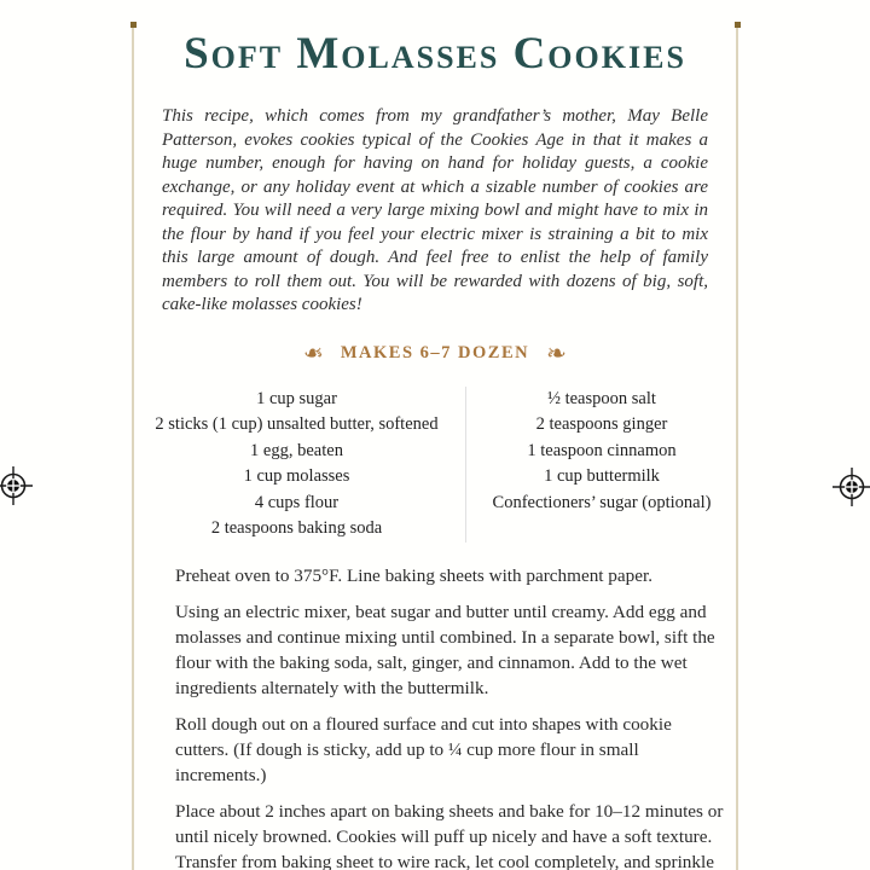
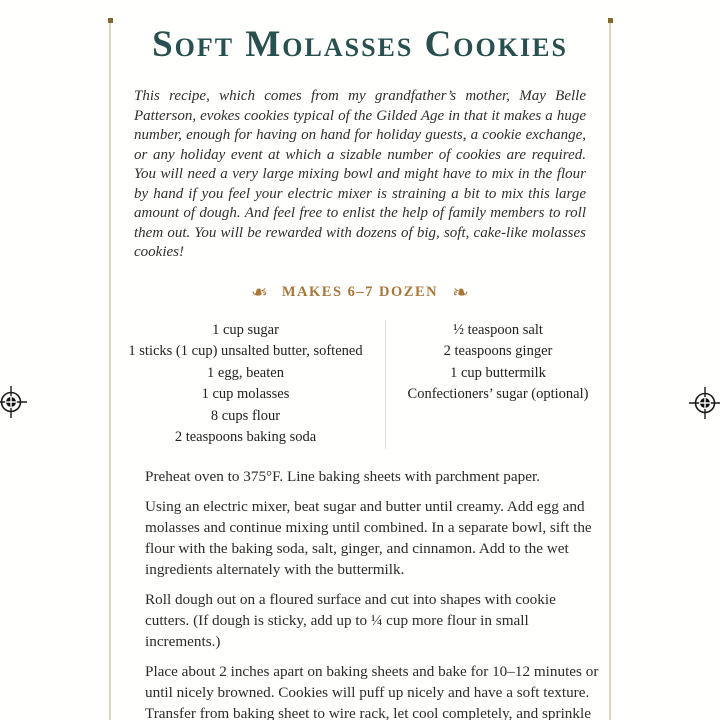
  Soft Molasses Cookies
- This recipe, which comes from my grandfather’s mother, May Belle Patterson, evokes cookies typical of the Cookies Age in that it makes a huge number, enough for having on hand for holiday guests, a cookie exchange, or any holiday event at which a sizable number of cookies are required. You will need a very large mixing bowl and might have to mix in the flour by hand if you feel your electric mixer is straining a bit to mix this large amount of dough. And feel free to enlist the help of family members to roll them out. You will be rewarded with dozens of big, soft, cake-like molasses cookies!
+ This recipe, which comes from my grandfather’s mother, May Belle Patterson, evokes cookies typical of the Gilded Age in that it makes a huge number, enough for having on hand for holiday guests, a cookie exchange, or any holiday event at which a sizable number of cookies are required. You will need a very large mixing bowl and might have to mix in the flour by hand if you feel your electric mixer is straining a bit to mix this large amount of dough. And feel free to enlist the help of family members to roll them out. You will be rewarded with dozens of big, soft, cake-like molasses cookies!
  1 cup sugar
- 2 sticks (1 cup) unsalted butter, softened
+ 1 sticks (1 cup) unsalted butter, softened
  1 egg, beaten
  1 cup molasses
- 4 cups flour
+ 8 cups flour
  2 teaspoons baking soda
  ½ teaspoon salt
  2 teaspoons ginger
- 1 teaspoon cinnamon
  1 cup buttermilk
  Confectioners’ sugar (optional)
  Preheat oven to 375°F. Line baking sheets with parchment paper.
  Using an electric mixer, beat sugar and butter until creamy. Add egg and molasses and continue mixing until combined. In a separate bowl, sift the flour with the baking soda, salt, ginger, and cinnamon. Add to the wet ingredients alternately with the buttermilk.
  Roll dough out on a floured surface and cut into shapes with cookie cutters. (If dough is sticky, add up to ¼ cup more flour in small increments.)
  Place about 2 inches apart on baking sheets and bake for 10–12 minutes or until nicely browned. Cookies will puff up nicely and have a soft texture. Transfer from baking sheet to wire rack, let cool completely, and sprinkle
